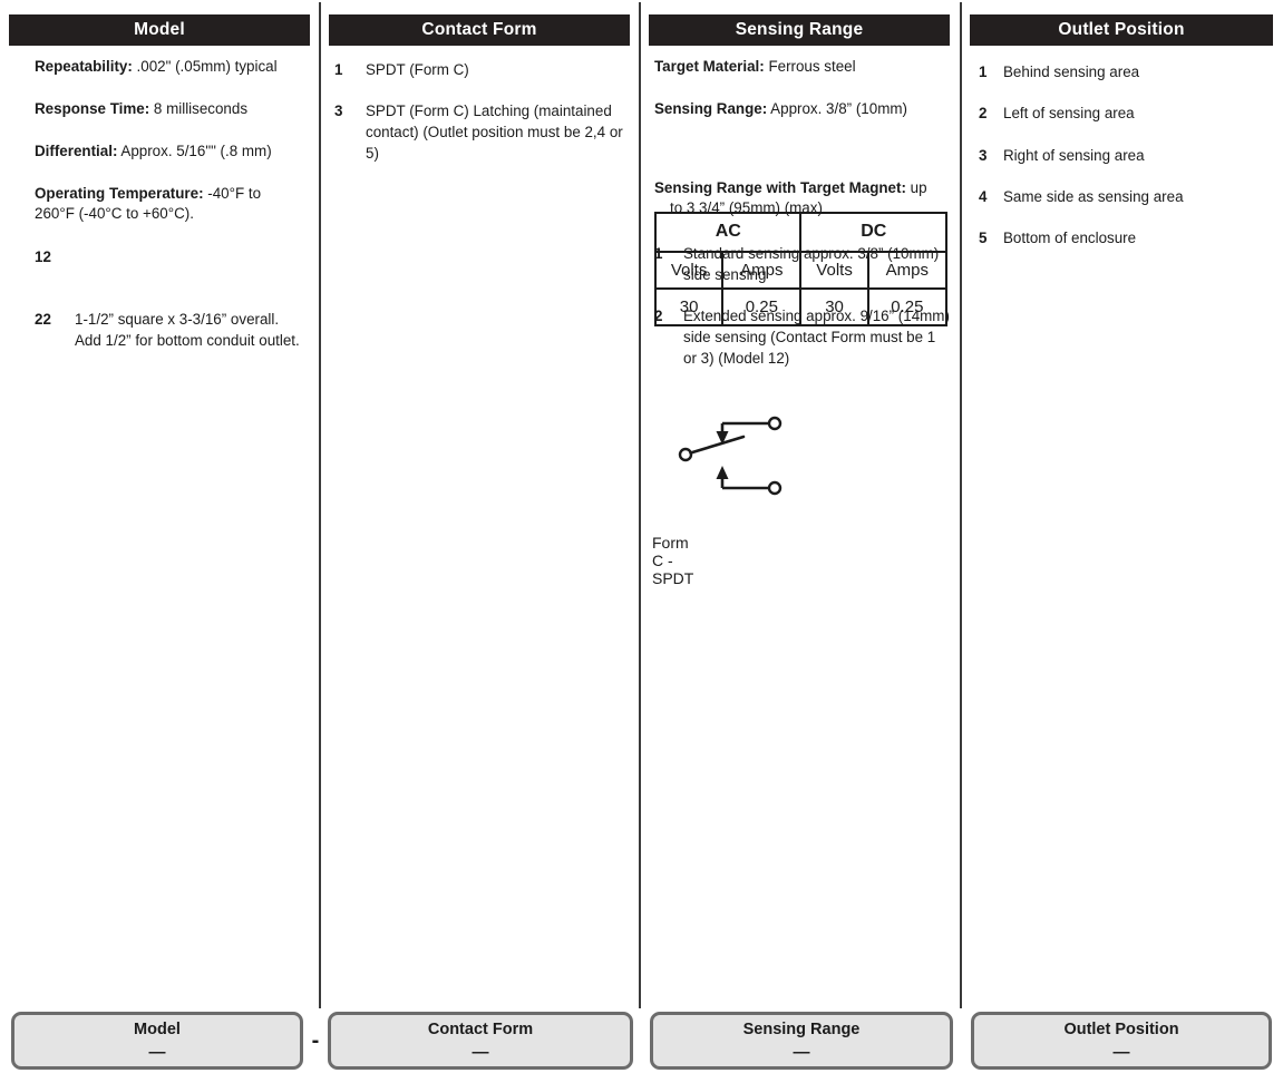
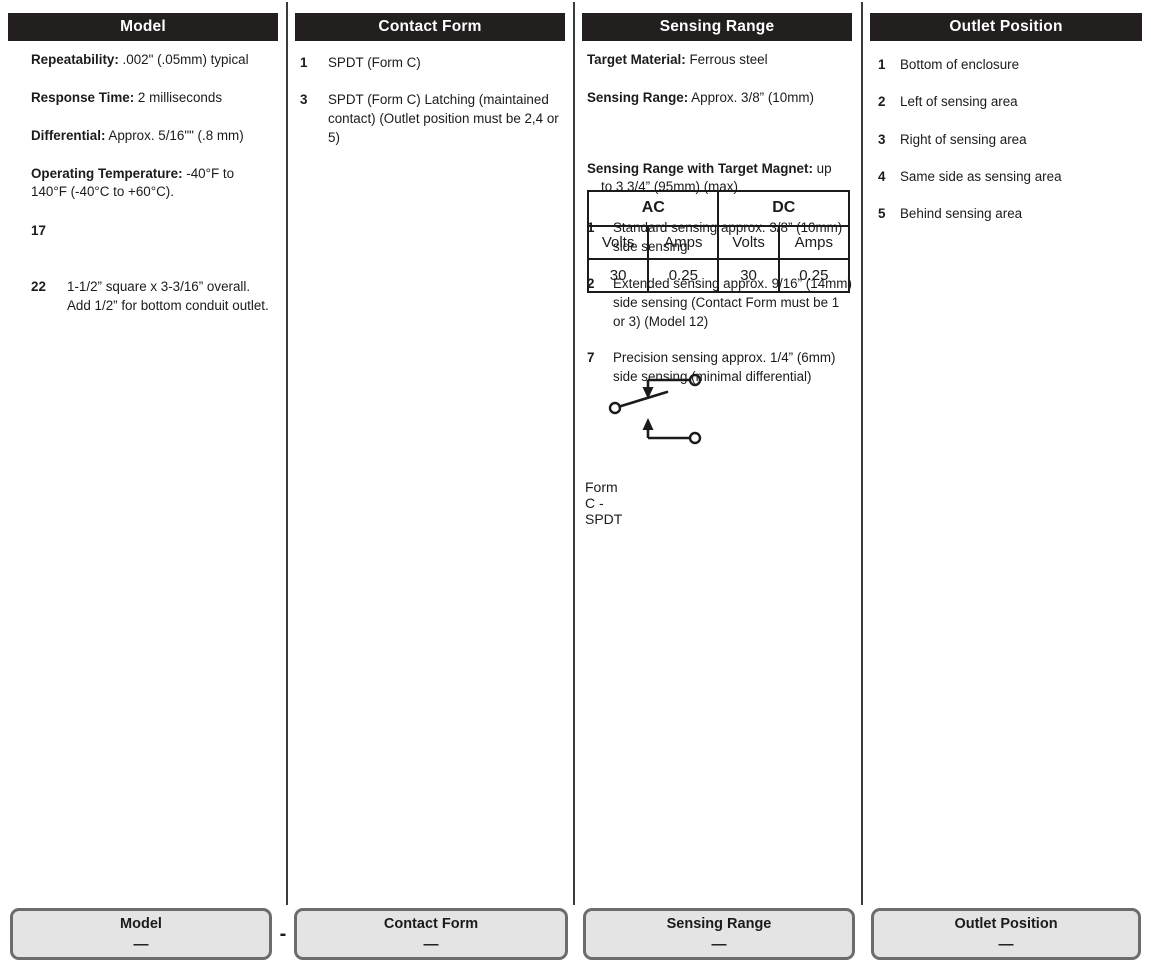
  Model
  Repeatability: .002" (.05mm) typical
- Response Time: 8 milliseconds
+ Response Time: 2 milliseconds
  Differential: Approx. 5/16"" (.8 mm)
- Operating Temperature: -40°F to 260°F (-40°C to +60°C).
+ Operating Temperature: -40°F to 140°F (-40°C to +60°C).
- 12
+ 17
  22
  1-1/2” square x 3-3/16” overall. Add 1/2” for bottom conduit outlet.
  Contact Form
  1
  SPDT (Form C)
  3
  SPDT (Form C) Latching (maintained contact) (Outlet position must be 2,4 or 5)
  AC	DC
  Volts	Amps	Volts	Amps
  30	0.25	30	0.25
  Form C - SPDT
  Sensing Range
  Target Material: Ferrous steel
  Sensing Range: Approx. 3/8” (10mm)
  Sensing Range with Target Magnet: up
  to 3 3/4” (95mm) (max)
  1
  Standard sensing approx. 3/8” (10mm) side sensing
  2
  Extended sensing approx. 9/16” (14mm) side sensing (Contact Form must be 1 or 3) (Model 12)
+ 7
+ Precision sensing approx. 1/4” (6mm) side sensing (minimal differential)
  Outlet Position
  1
- Behind sensing area
+ Bottom of enclosure
  2
  Left of sensing area
  3
  Right of sensing area
  4
  Same side as sensing area
  5
- Bottom of enclosure
+ Behind sensing area
  Model
  —
  -
  Contact Form
  —
  Sensing Range
  —
  Outlet Position
  —
